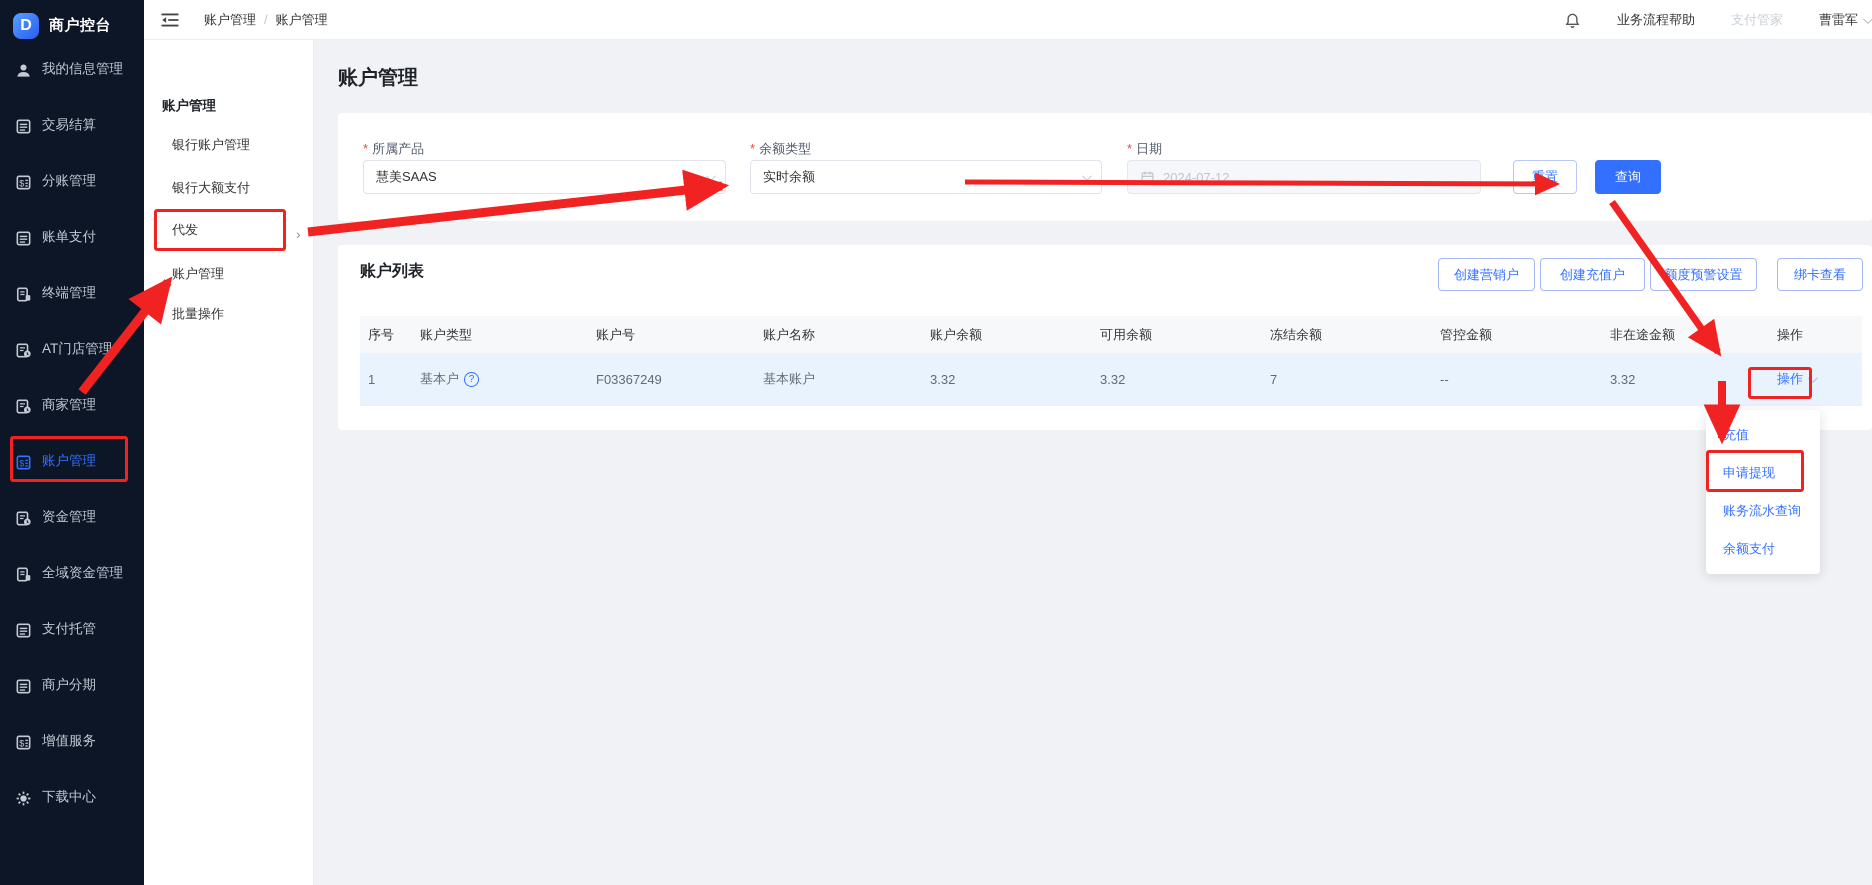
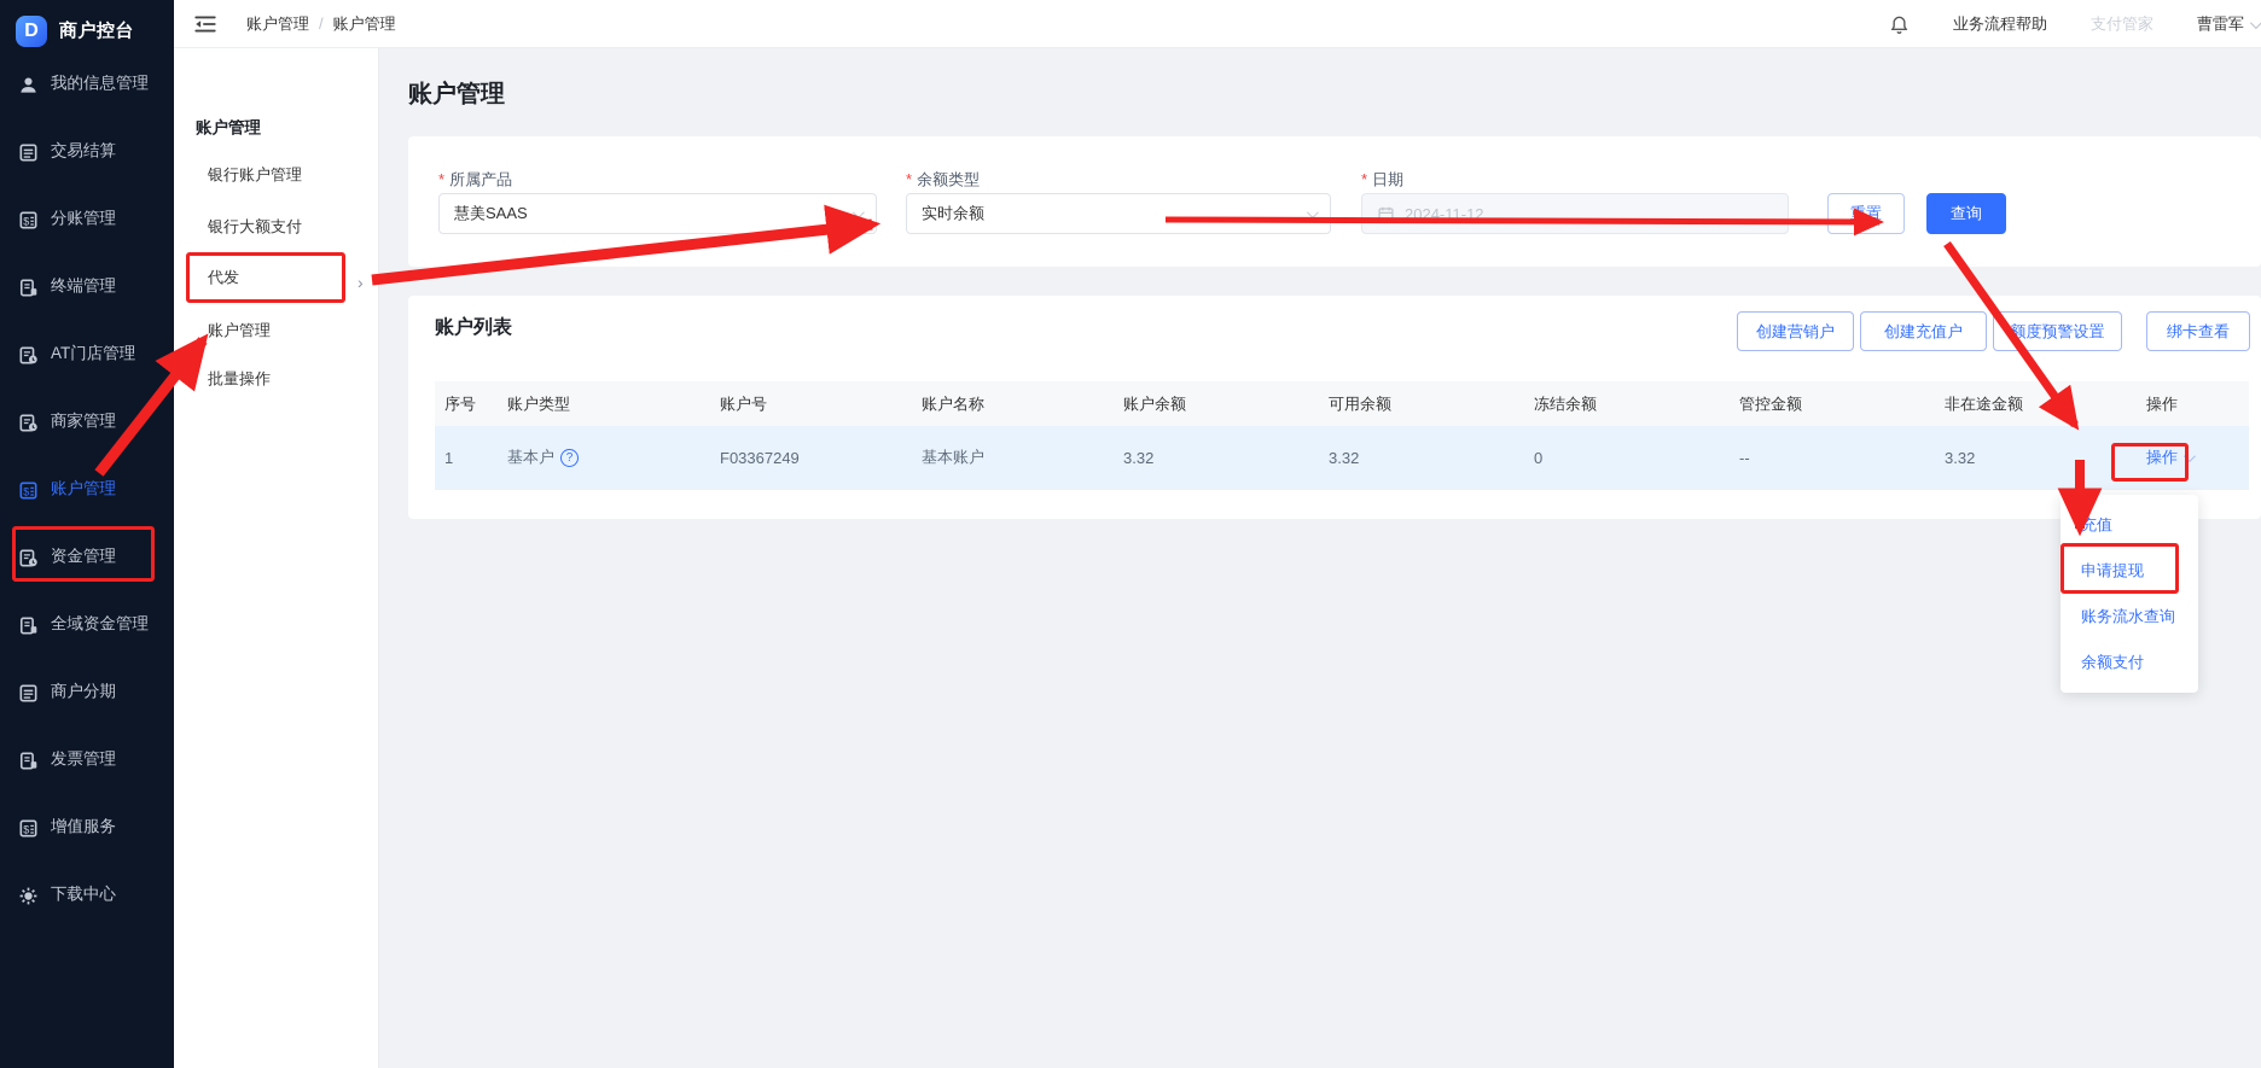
  D
  商户控台
  我的信息管理
  交易结算
  分账管理
- 账单支付
  终端管理
  AT门店管理
  商家管理
  账户管理
  资金管理
  全域资金管理
- 支付托管
  商户分期
+ 发票管理
  增值服务
  下载中心
  账户管理
  /
  账户管理
  业务流程帮助
  支付管家
  曹雷军
  账户管理
  银行账户管理
  银行大额支付
  代发
  账户管理
  批量操作
  ›
  账户管理
  * 所属产品
  * 余额类型
  * 日期
  慧美SAAS
  实时余额
- 2024-07-12
+ 2024-11-12
  重置
  查询
  账户列表
  创建营销户
  创建充值户
  额度预警设置
  绑卡查看
  序号
  账户类型
  账户号
  账户名称
  账户余额
  可用余额
  冻结余额
  管控金额
  非在途金额
  操作
  1
  基本户
  ?
  F03367249
  基本账户
  3.32
  3.32
- 7
+ 0
  --
  3.32
  操作
  充值
  申请提现
  账务流水查询
  余额支付
